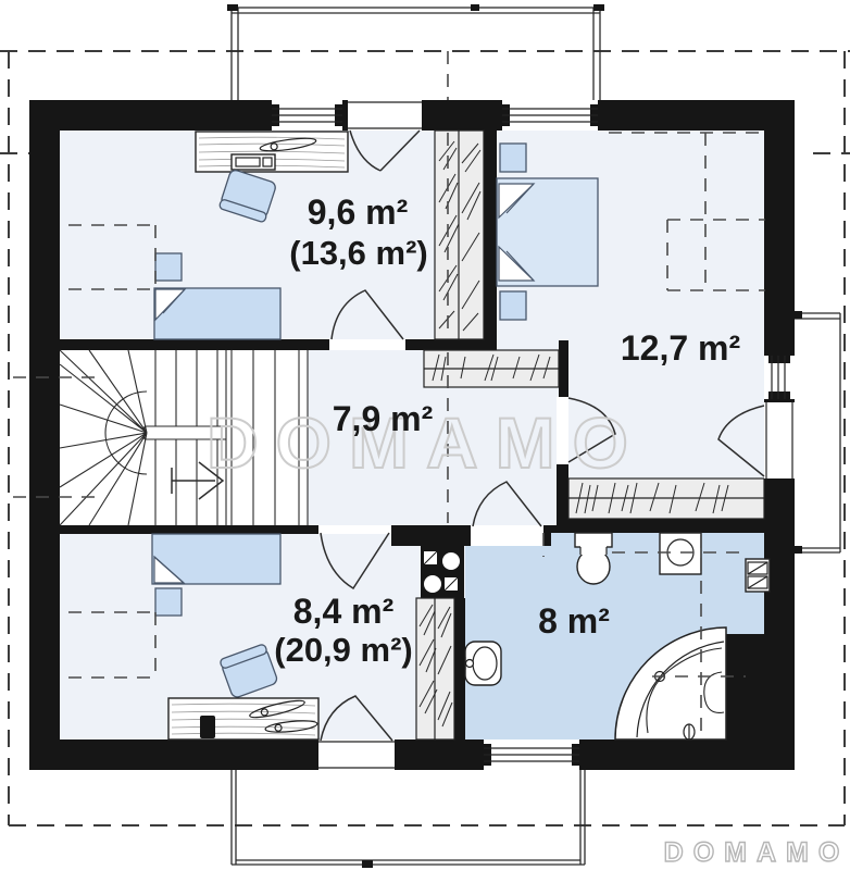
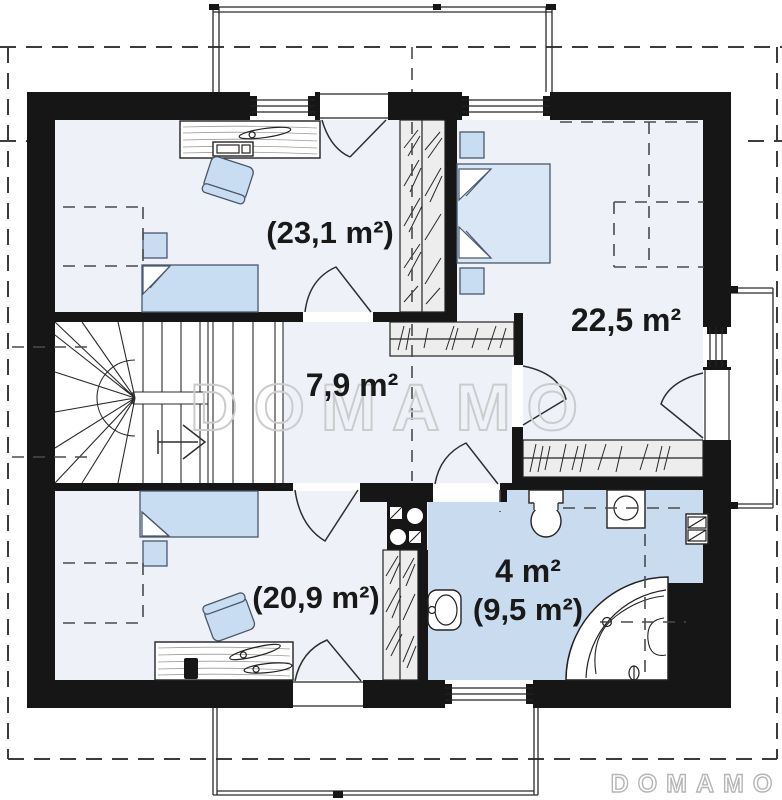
  DOMAMO
  DOMAMO
- 9,6 m²
- (13,6 m²)
+ (23,1 m²)
- 12,7 m²
+ 22,5 m²
  7,9 m²
- 8,4 m²
  (20,9 m²)
- 8 m²
+ 4 m²
+ (9,5 m²)
